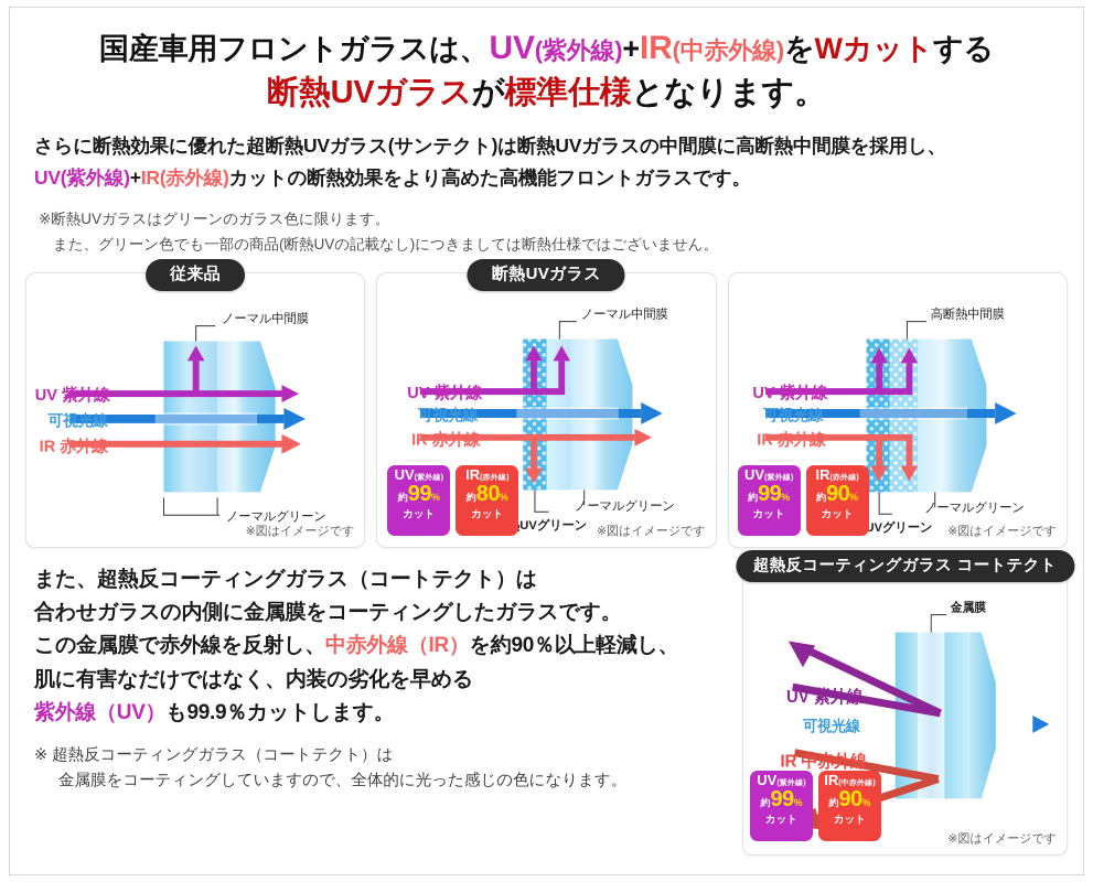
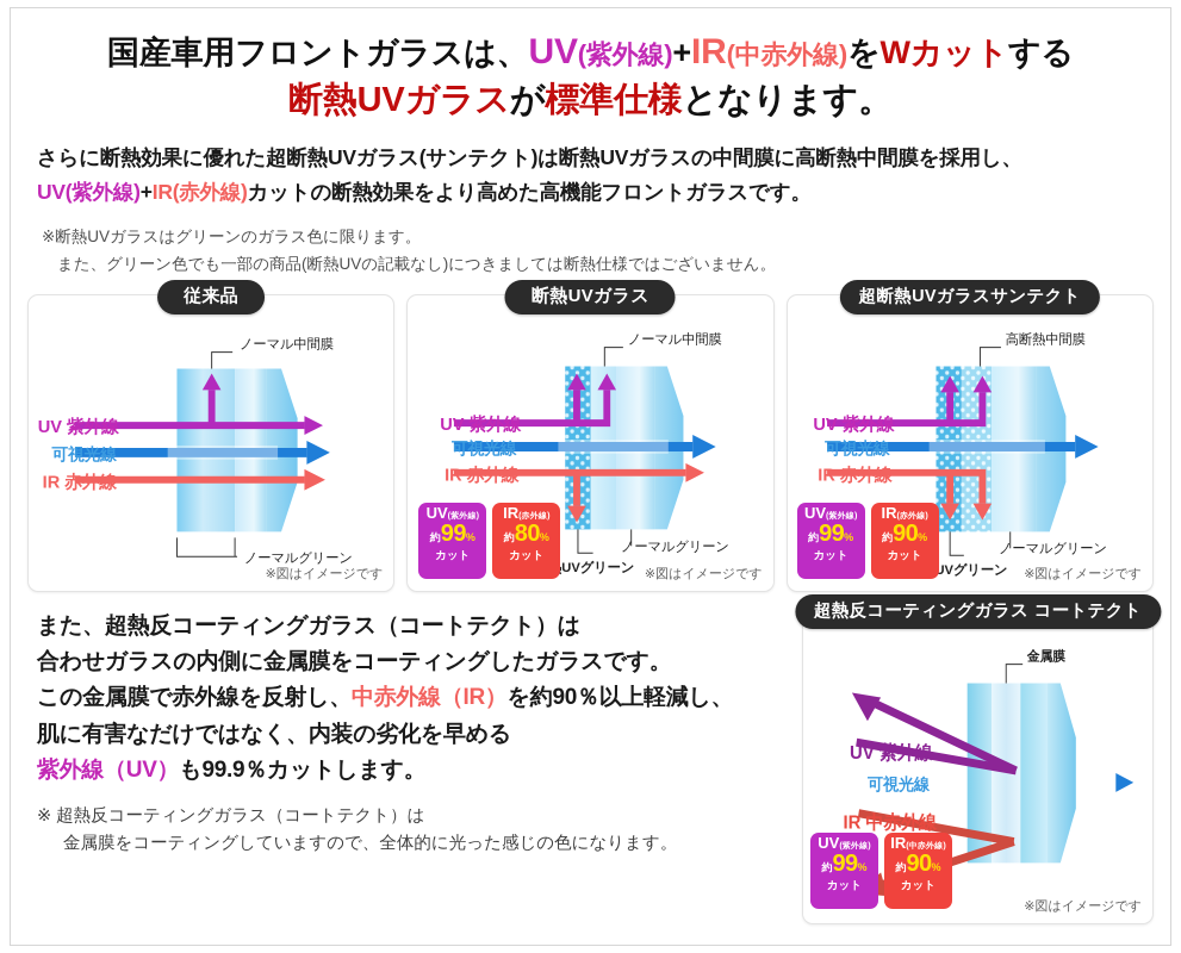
  国産車用フロントガラスは、UV(紫外線)+IR(中赤外線)をWカットする
  断熱UVガラスが標準仕様となります。
  さらに断熱効果に優れた超断熱UVガラス(サンテクト)は断熱UVガラスの中間膜に高断熱中間膜を採用し、
  UV(紫外線)+IR(赤外線)カットの断熱効果をより高めた高機能フロントガラスです。
  ※断熱UVガラスはグリーンのガラス色に限ります。
  また、グリーン色でも一部の商品(断熱UVの記載なし)につきましては断熱仕様ではございません。
  従来品
  ノーマル中間膜
  ノーマルグリーン
  UV 紫外線
  可視光線
  IR 赤外線
  ※図はイメージです
  断熱UVガラス
  ノーマル中間膜
  ノーマルグリーン
  UVグリーン
  UV 紫外線
  可視光線
  IR 赤外線
  UV(紫外線)
  約99%
  カット
  IR(赤外線)
  約80%
  カット
  ※図はイメージです
+ 超断熱UVガラスサンテクト
  高断熱中間膜
  ノーマルグリーン
  UVグリーン
  UV 紫外線
  可視光線
  IR 赤外線
  UV(紫外線)
  約99%
  カット
  IR(赤外線)
  約90%
  カット
  ※図はイメージです
  また、超熱反コーティングガラス（コートテクト）は
  合わせガラスの内側に金属膜をコーティングしたガラスです。
  この金属膜で赤外線を反射し、中赤外線（IR）を約90％以上軽減し、
  肌に有害なだけではなく、内装の劣化を早める
  紫外線（UV）も99.9％カットします。
  ※ 超熱反コーティングガラス（コートテクト）は
  金属膜をコーティングしていますので、全体的に光った感じの色になります。
  超熱反コーティングガラス コートテクト
  金属膜
  UV 紫外線
  可視光線
  IR 中赤外線
  UV(紫外線)
  約99%
  カット
  IR(中赤外線)
  約90%
  カット
  ※図はイメージです
